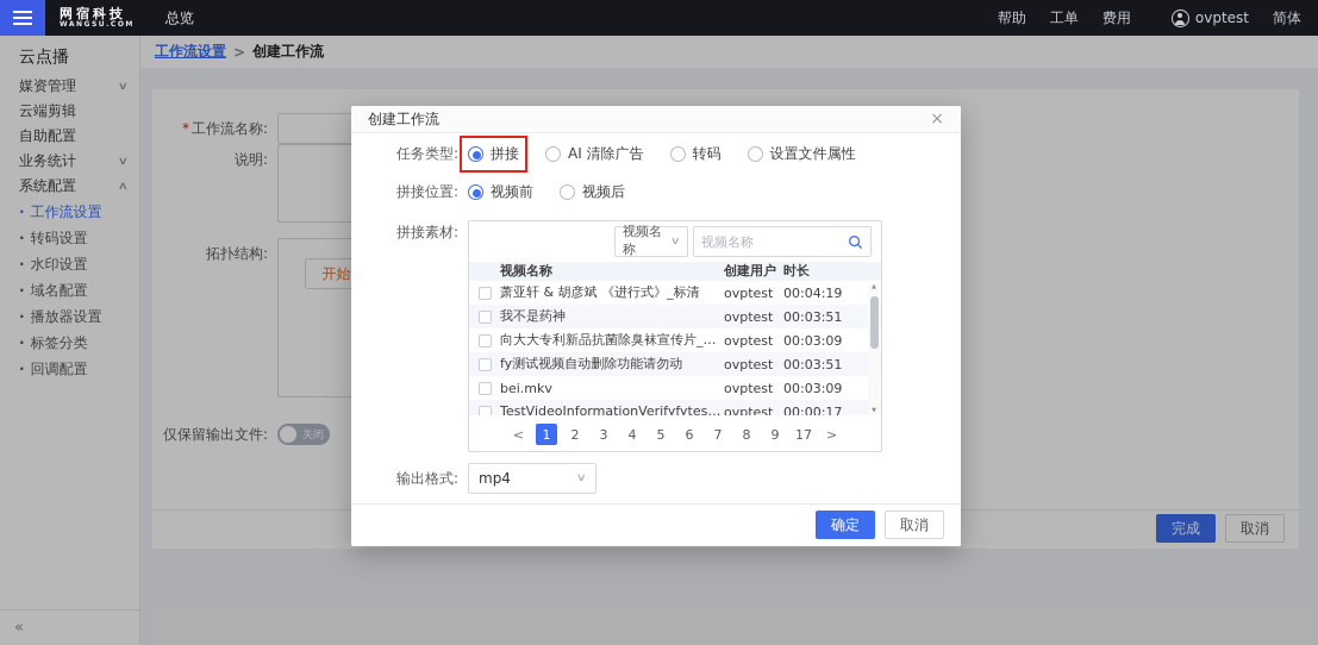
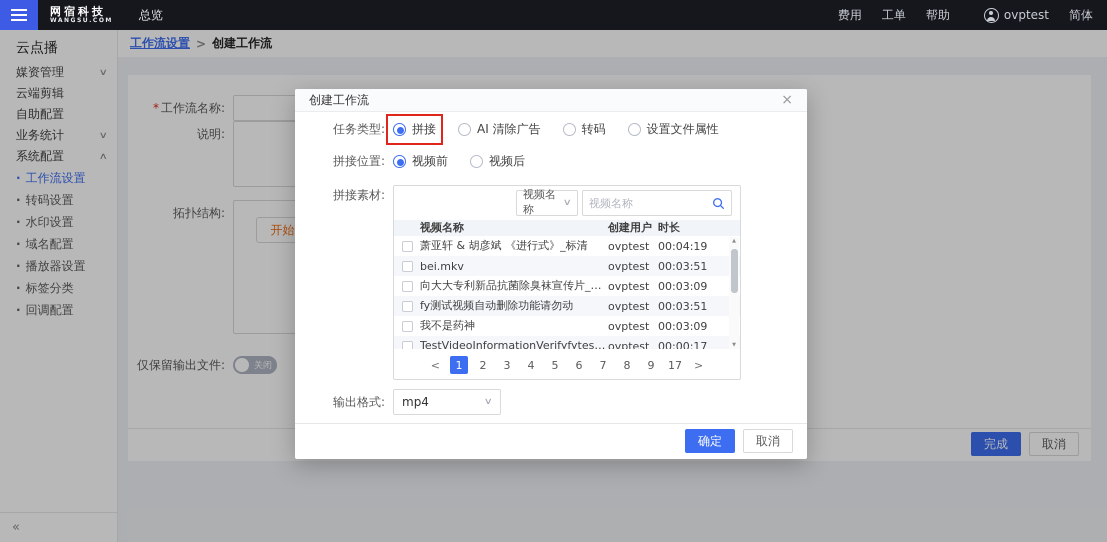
  网宿科技
  总览
- 帮助
+ 费用
  工单
- 费用
+ 帮助
  ovptest
  简体
  云点播
  媒资管理
  ∨
  云端剪辑
  自助配置
  业务统计
  ∨
  系统配置
  ∧
  ·
  工作流设置
  ·
  转码设置
  ·
  水印设置
  ·
  域名配置
  ·
  播放器设置
  ·
  标签分类
  ·
  回调配置
  «
  工作流设置
  >
  创建工作流
  * 工作流名称:
  说明:
  拓扑结构:
  开始
  仅保留输出文件:
  关闭
  完成
  取消
  创建工作流
  ×
  任务类型:
  拼接
  AI 清除广告
  转码
  设置文件属性
  拼接位置:
  视频前
  视频后
  拼接素材:
  视频名称
  ∨
  视频名称
  视频名称
  创建用户
  时长
  萧亚轩 & 胡彦斌 《进行式》_标清
  ovptest
  00:04:19
- 我不是药神
+ bei.mkv
  ovptest
  00:03:51
  向大大专利新品抗菌除臭袜宣传片_标清
  ovptest
  00:03:09
  fy测试视频自动删除功能请勿动
  ovptest
  00:03:51
- bei.mkv
+ 我不是药神
  ovptest
  00:03:09
  TestVideoInformationVerifyfytest浪
  ovptest
  00:00:17
  <
  1
  2
  3
  4
  5
  6
  7
  8
  9
  17
  >
  输出格式:
  mp4
  ∨
  确定
  取消
